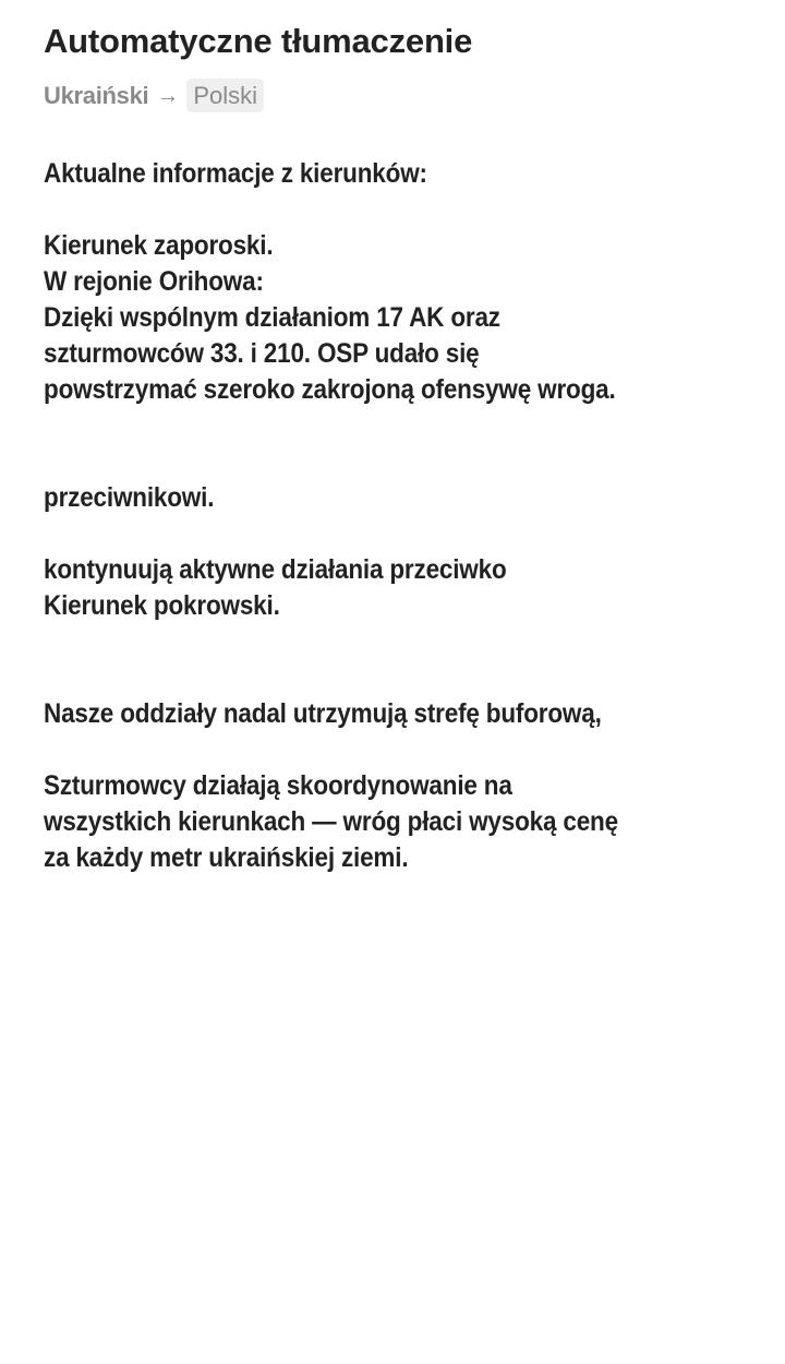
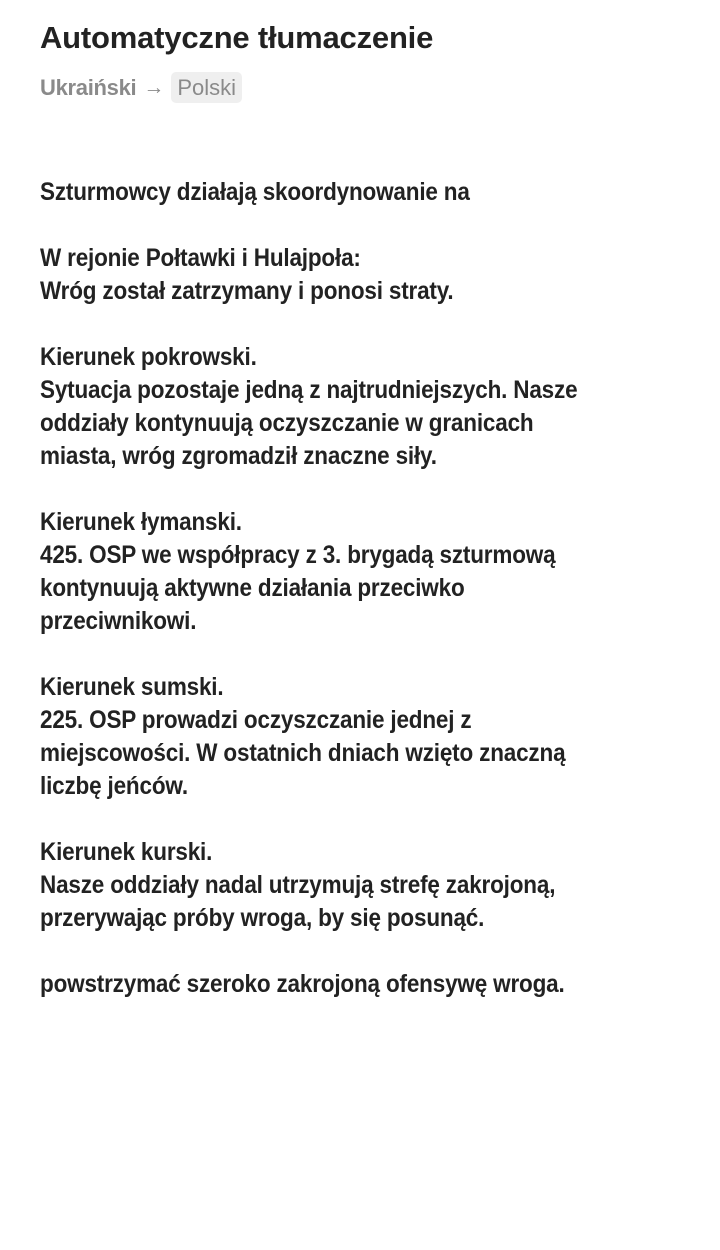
  Automatyczne tłumaczenie
  Ukraiński
  →
  Polski
- Aktualne informacje z kierunków:
- Kierunek zaporoski.
- W rejonie Orihowa:
- Dzięki wspólnym działaniom 17 AK oraz
- szturmowców 33. i 210. OSP udało się
- powstrzymać szeroko zakrojoną ofensywę wroga.
+ Szturmowcy działają skoordynowanie na
+ W rejonie Połtawki i Hulajpoła:
+ Wróg został zatrzymany i ponosi straty.
- przeciwnikowi.
+ Kierunek pokrowski.
+ Sytuacja pozostaje jedną z najtrudniejszych. Nasze
+ oddziały kontynuują oczyszczanie w granicach
+ miasta, wróg zgromadził znaczne siły.
+ Kierunek łymanski.
+ 425. OSP we współpracy z 3. brygadą szturmową
  kontynuują aktywne działania przeciwko
- Kierunek pokrowski.
+ przeciwnikowi.
+ Kierunek sumski.
+ 225. OSP prowadzi oczyszczanie jednej z
+ miejscowości. W ostatnich dniach wzięto znaczną
+ liczbę jeńców.
+ Kierunek kurski.
- Nasze oddziały nadal utrzymują strefę buforową,
+ Nasze oddziały nadal utrzymują strefę zakrojoną,
+ przerywając próby wroga, by się posunąć.
- Szturmowcy działają skoordynowanie na
+ powstrzymać szeroko zakrojoną ofensywę wroga.
- wszystkich kierunkach — wróg płaci wysoką cenę
- za każdy metr ukraińskiej ziemi.
